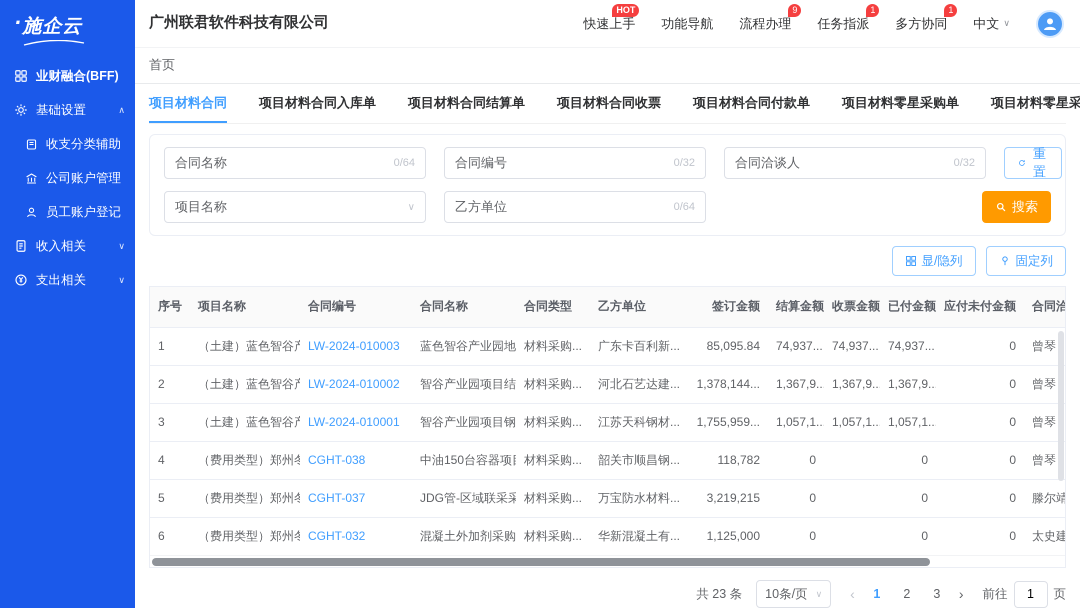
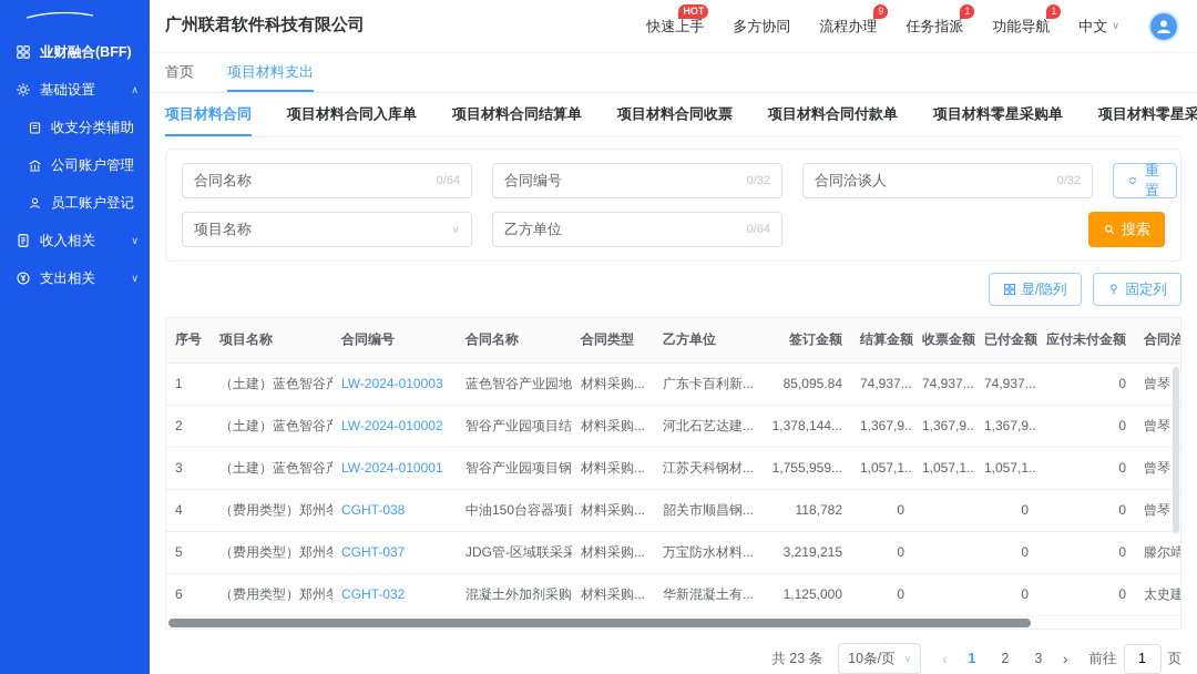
- ·施企云
  业财融合(BFF)
  基础设置
  ∧
  收支分类辅助
  公司账户管理
  员工账户登记
  收入相关
  ∨
  支出相关
  ∨
  广州联君软件科技有限公司
  HOT
  快速上手
- 功能导航
+ 多方协同
  9
  流程办理
  1
  任务指派
  1
- 多方协同
+ 功能导航
  中文
  ∨
  首页
+ 项目材料支出
  项目材料合同
  项目材料合同入库单
  项目材料合同结算单
  项目材料合同收票
  项目材料合同付款单
  项目材料零星采购单
  合同名称
  0/64
  合同编号
  0/32
  合同洽谈人
  0/32
  重置
  项目名称
  ∨
  乙方单位
  0/64
  搜索
  显/隐列
  固定列
  序号	项目名称	合同编号	合同名称	合同类型	乙方单位	签订金额	结算金额	收票金额	已付金额	应付未付金额	合同洽
  1	（土建）蓝色智谷	LW-2024-010003	蓝色智谷产业园地	材料采购...	广东卡百利新...	85,095.84	74,937...	74,937...	74,937...	0	曾琴
  2	（土建）蓝色智谷	LW-2024-010002	智谷产业园项目结	材料采购...	河北石艺达建...	1,378,144...	1,367,9..	1,367,9..	1,367,9..	0	曾琴
  3	（土建）蓝色智谷	LW-2024-010001	智谷产业园项目钢	材料采购...	江苏天科钢材...	1,755,959...	1,057,1..	1,057,1..	1,057,1..	0	曾琴
  4	（费用类型）郑州	CGHT-038	中油150台容器项	材料采购...	韶关市顺昌钢...	118,782	0		0	0	曾琴
  5	（费用类型）郑州	CGHT-037	JDG管-区域联采采	材料采购...	万宝防水材料...	3,219,215	0		0	0	滕尔靖
  6	（费用类型）郑州	CGHT-032	混凝土外加剂采购	材料采购...	华新混凝土有...	1,125,000	0		0	0	太史建
  共 23 条
  10条/页
  ∨
  ‹
  1
  2
  3
  ›
  前往
  1
  页
